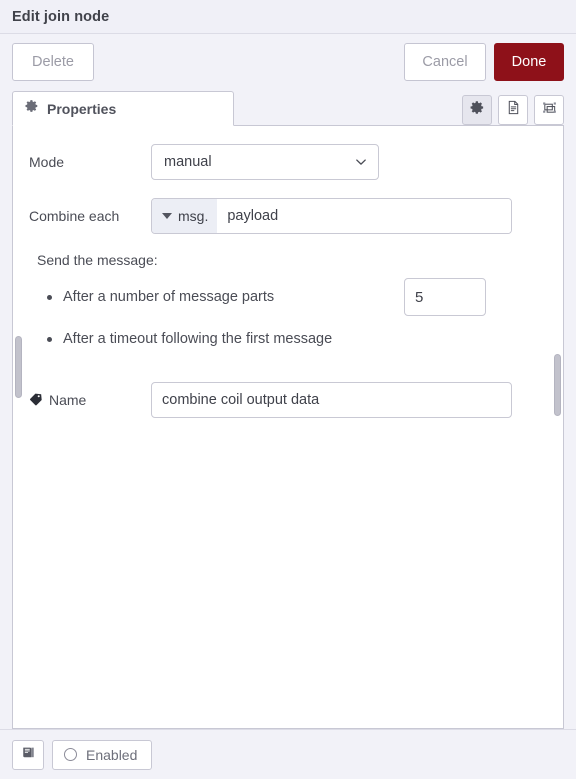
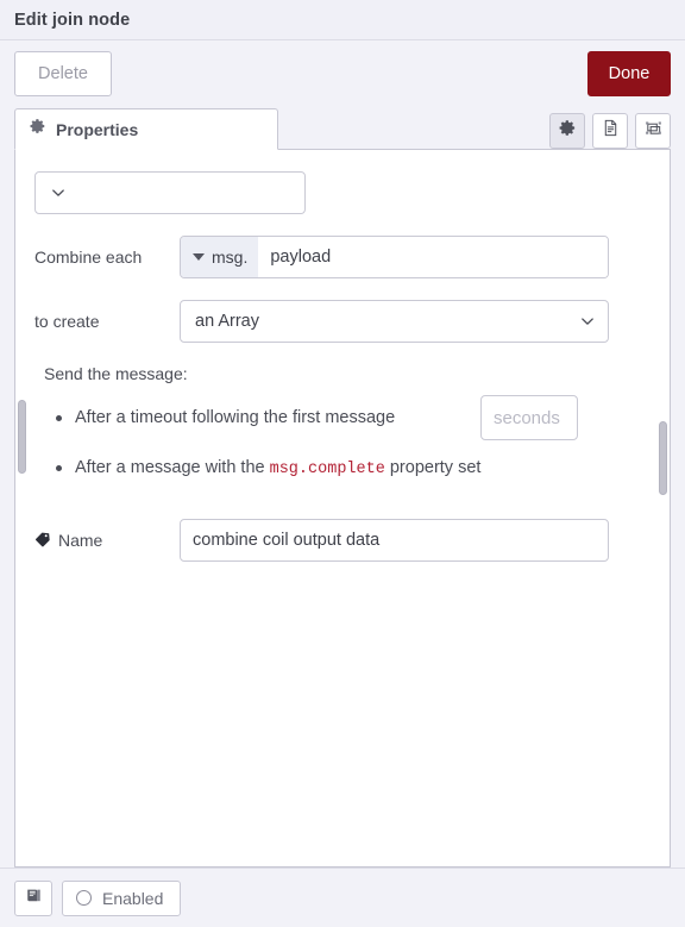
  Edit join node
  Delete
- Cancel
  Done
  Properties
- Mode
- manual
  Combine each
  msg.
  payload
+ to create
+ an Array
  Send the message:
- After a number of message parts
- 5
  After a timeout following the first message
+ seconds
+ After a message with the msg.complete property set
  Name
  combine coil output data
  Enabled
